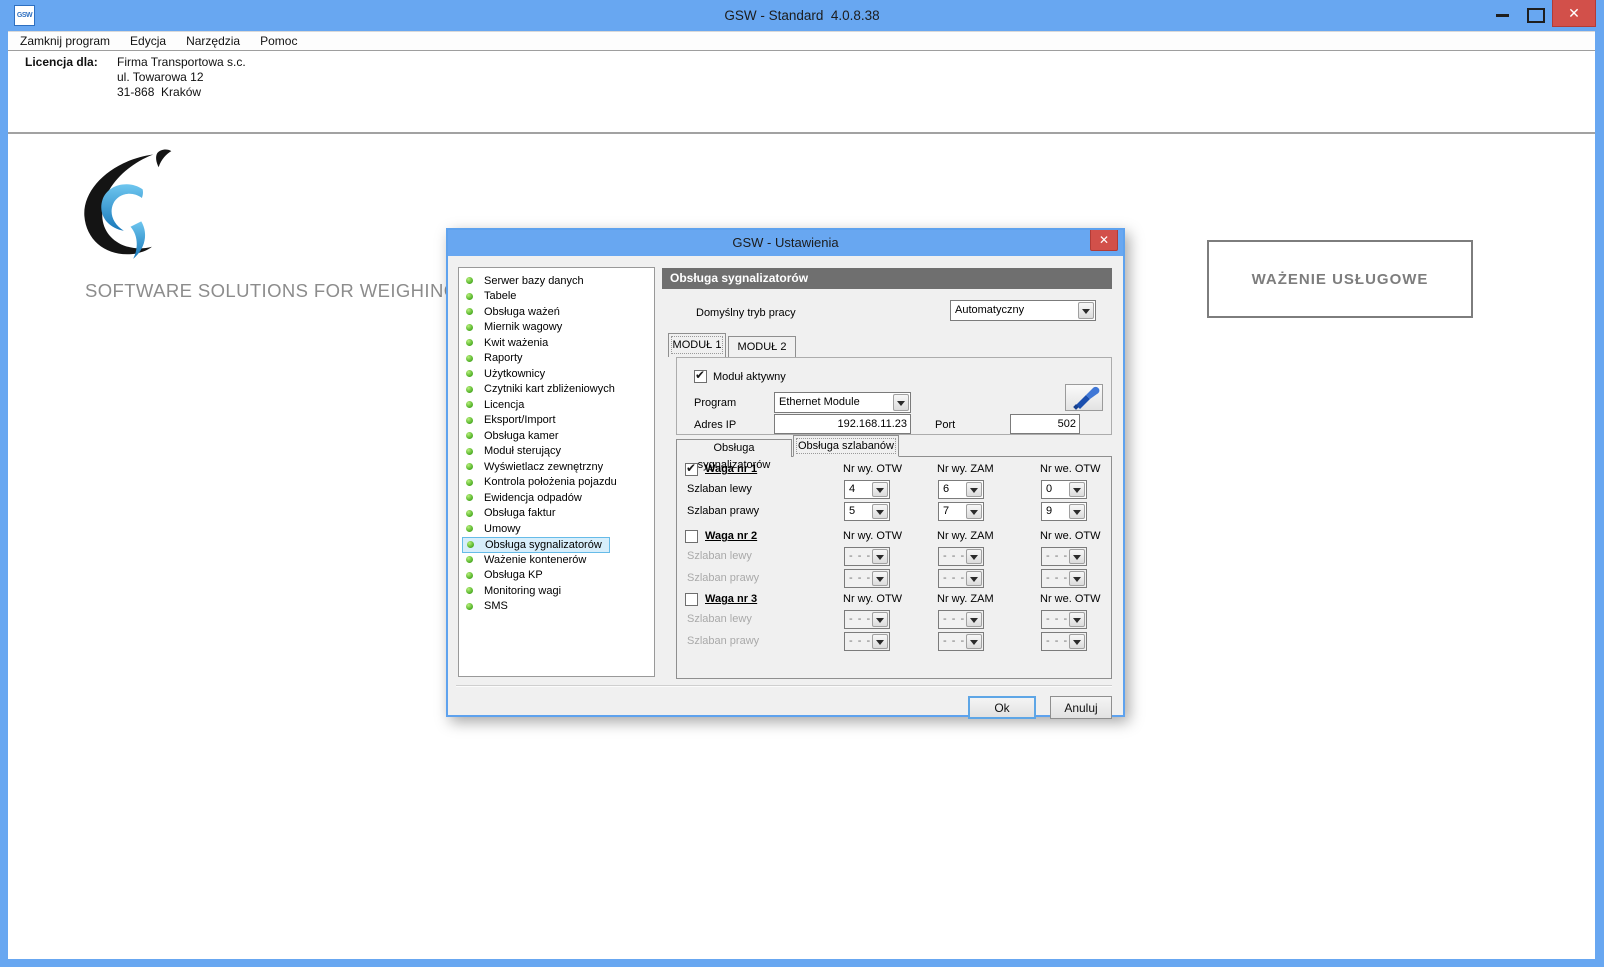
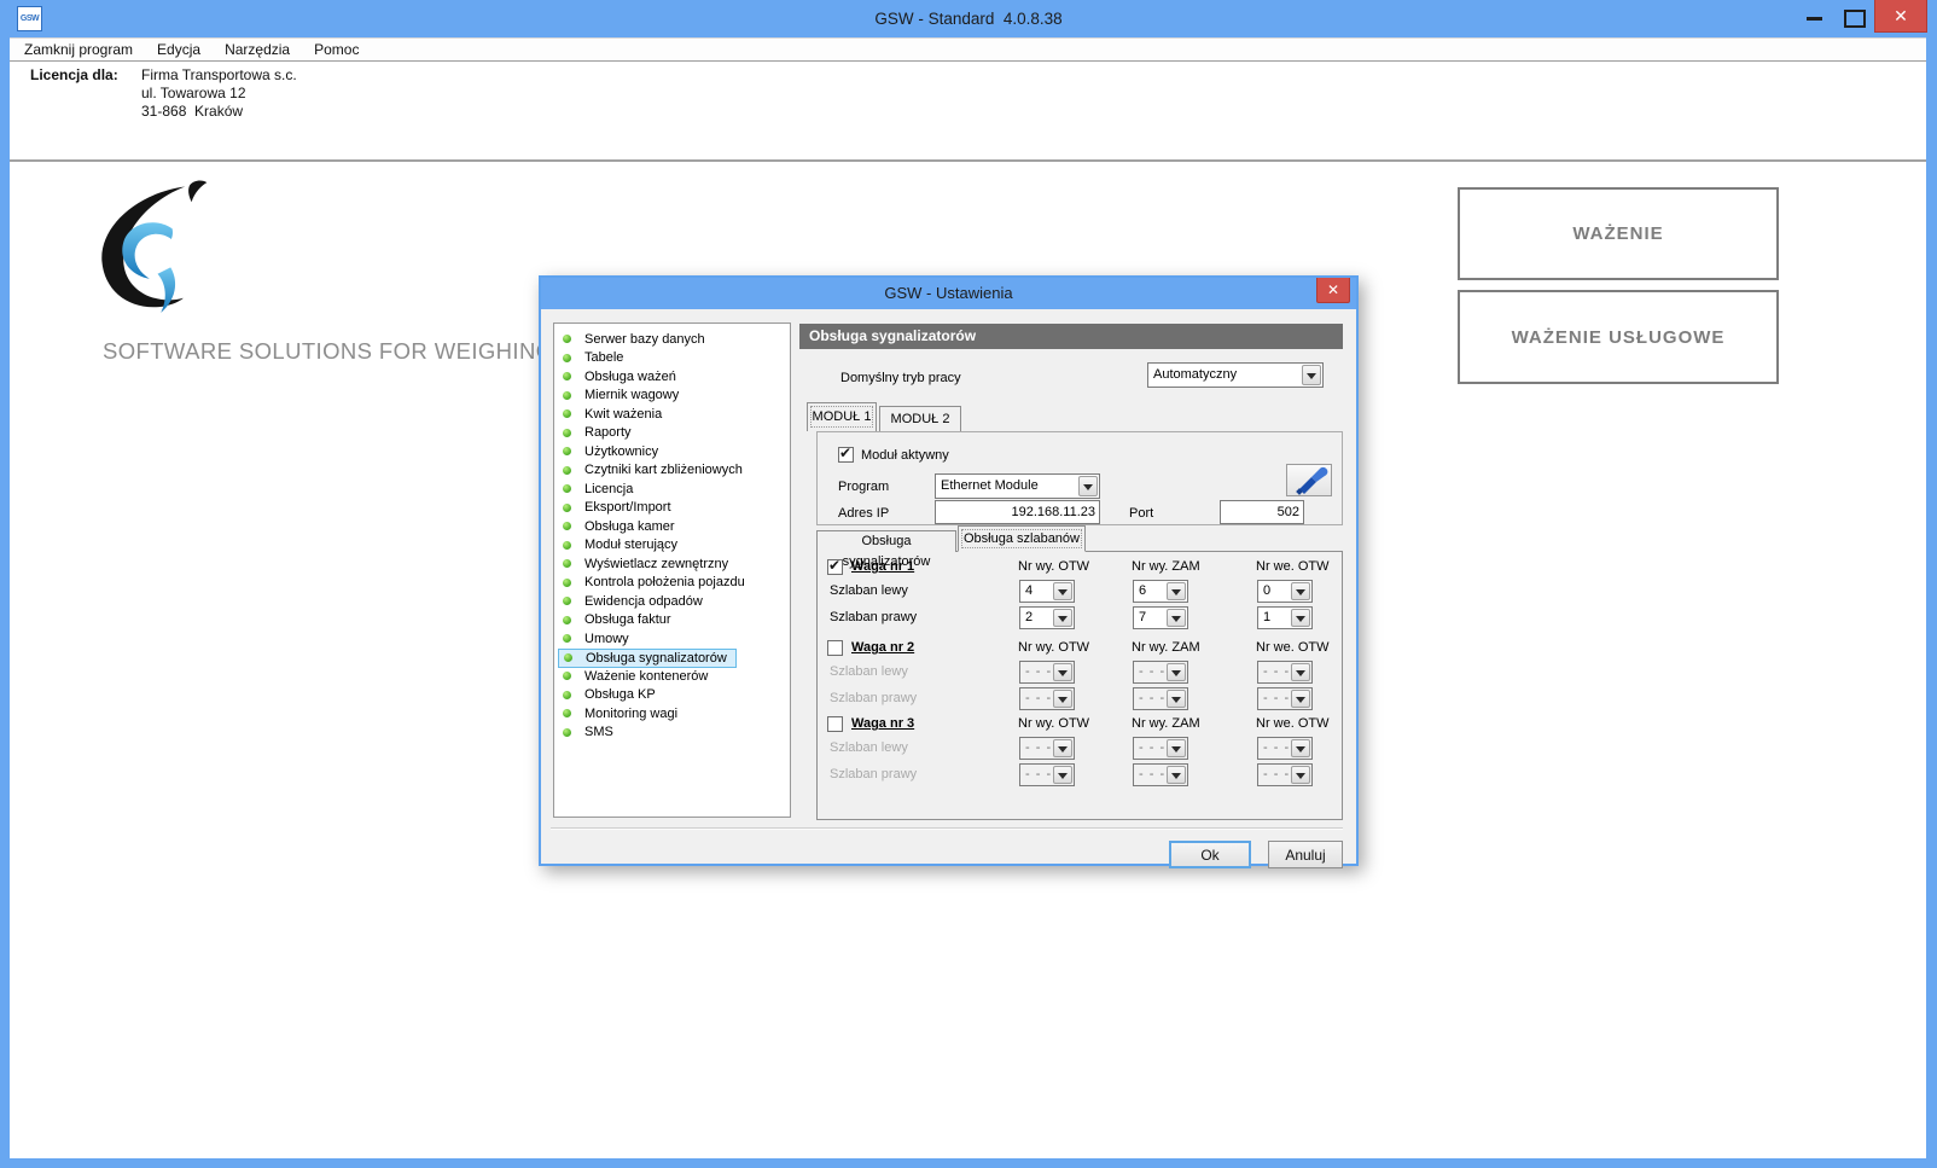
  GSW - Standard 4.0.8.38
  ✕
  Zamknij program
  Edycja
  Narzędzia
  Pomoc
  Licencja dla:
  Firma Transportowa s.c.
  ul. Towarowa 12
  31-868 Kraków
  SOFTWARE SOLUTIONS FOR WEIGHIN
+ WAŻENIE
  WAŻENIE USŁUGOWE
  GSW - Ustawienia
  ✕
  Serwer bazy danych
  Tabele
  Obsługa ważeń
  Miernik wagowy
  Kwit ważenia
  Raporty
  Użytkownicy
  Czytniki kart zbliżeniowych
  Licencja
  Eksport/Import
  Obsługa kamer
  Moduł sterujący
  Wyświetlacz zewnętrzny
  Kontrola położenia pojazdu
  Ewidencja odpadów
  Obsługa faktur
  Umowy
  Obsługa sygnalizatorów
  Ważenie kontenerów
  Obsługa KP
  Monitoring wagi
  SMS
  Obsługa sygnalizatorów
  Domyślny tryb pracy
  Automatyczny
  MODUŁ 1
  MODUŁ 2
  ✔
  Moduł aktywny
  Program
  Ethernet Module
  Adres IP
  192.168.11.23
  Port
  502
  Obsługa sygnalizatorów
  Obsługa szlabanów
  ✔
  Nr wy. OTW
  Nr wy. ZAM
  Nr we. OTW
  Szlaban lewy
  4
  6
  0
  Szlaban prawy
- 5
+ 2
  7
- 9
+ 1
  Waga nr 2
  Nr wy. OTW
  Nr wy. ZAM
  Nr we. OTW
  Szlaban lewy
  - - -
  - - -
  - - -
  Szlaban prawy
  - - -
  - - -
  - - -
  Waga nr 3
  Nr wy. OTW
  Nr wy. ZAM
  Nr we. OTW
  Szlaban lewy
  - - -
  - - -
  - - -
  Szlaban prawy
  - - -
  - - -
  - - -
  Ok
  Anuluj
